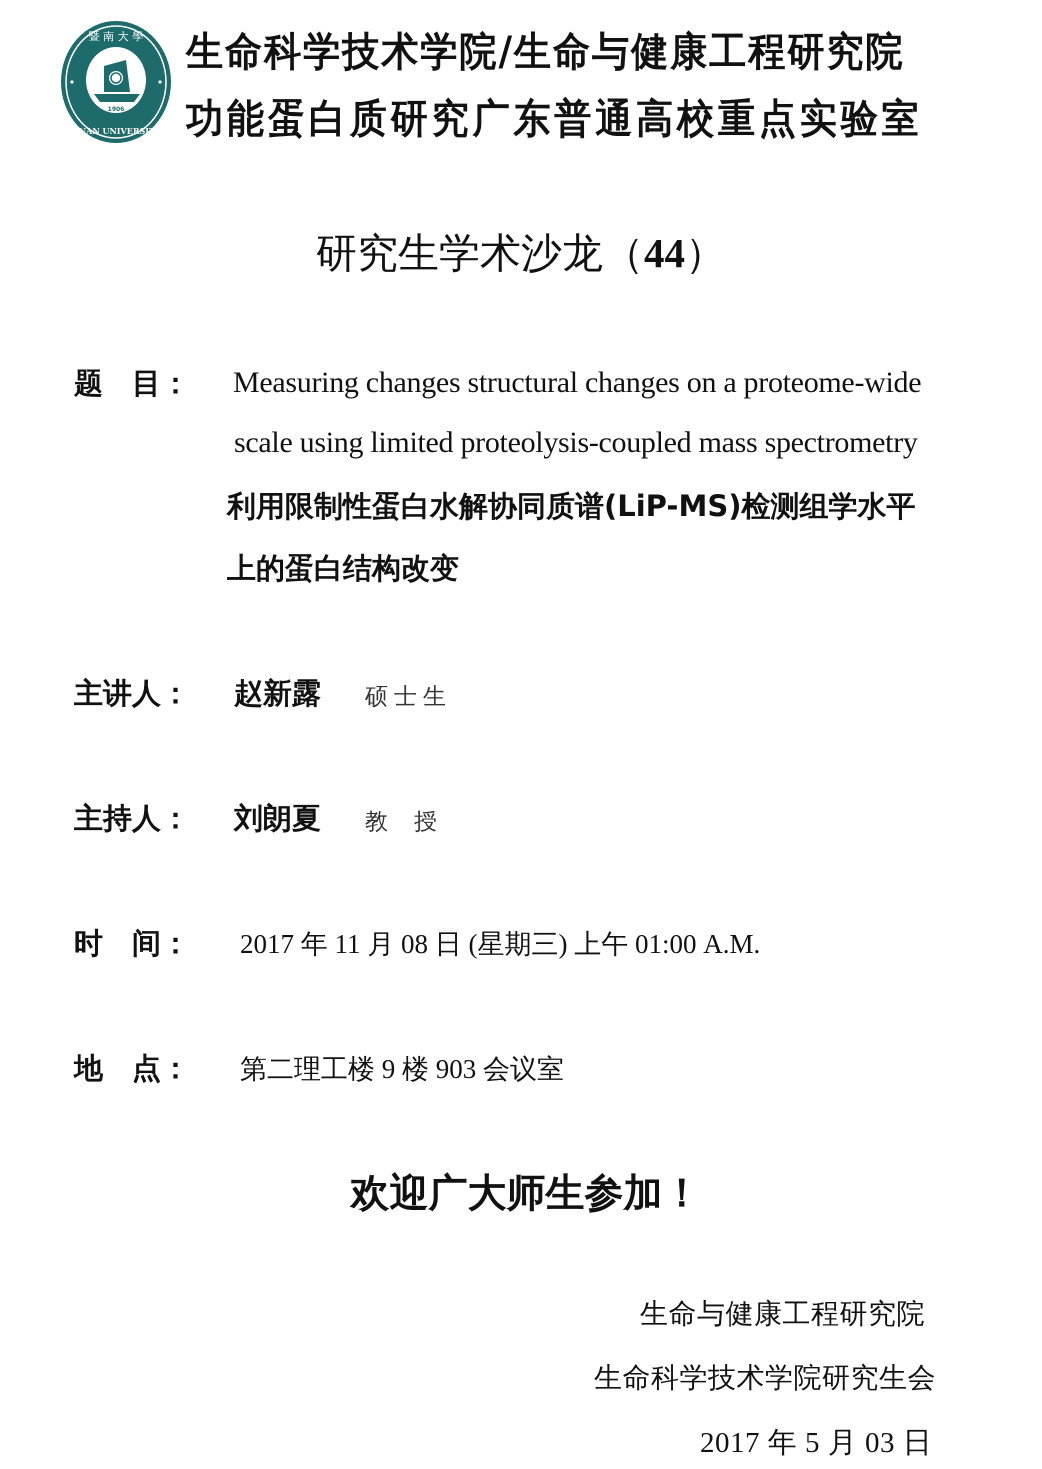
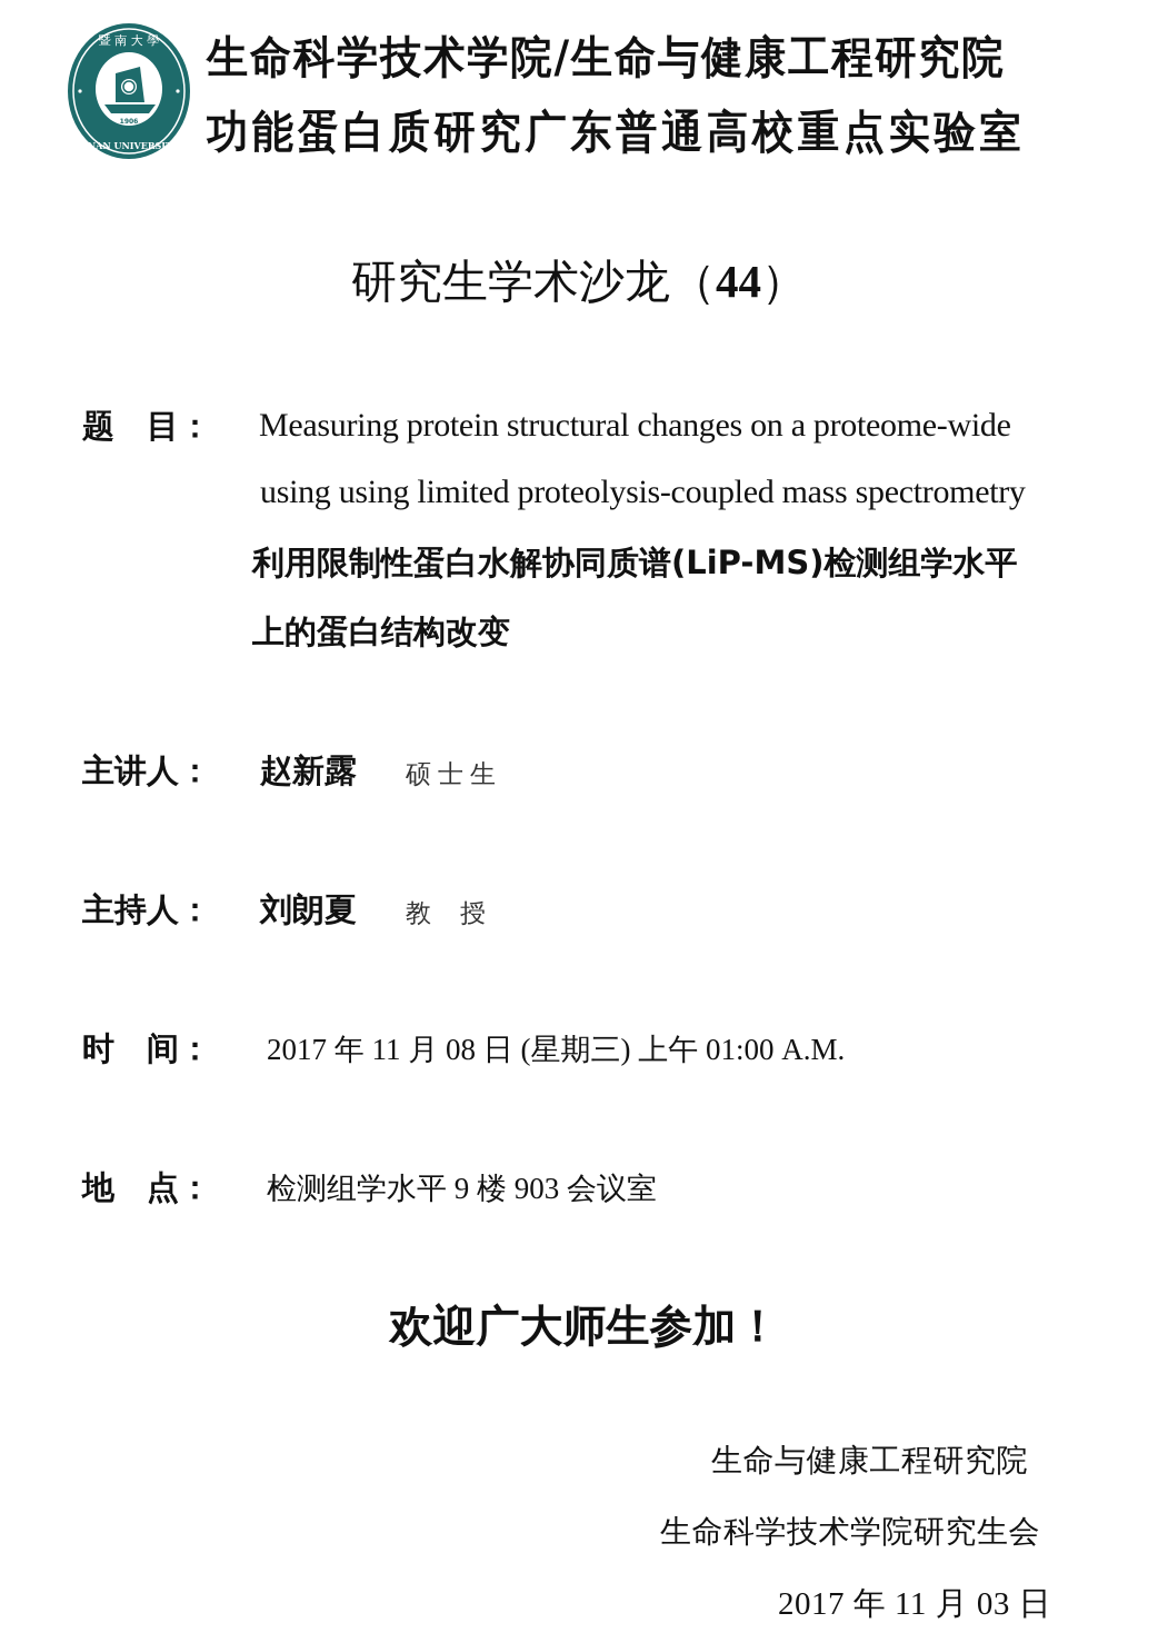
  暨 南 大 學
  JINAN UNIVERSITY
  生命科学技术学院/生命与健康工程研究院
  功能蛋白质研究广东普通高校重点实验室
  研究生学术沙龙（44）
  题 目：
- Measuring changes structural changes on a proteome-wide
+ Measuring protein structural changes on a proteome-wide
- scale using limited proteolysis-coupled mass spectrometry
+ using using limited proteolysis-coupled mass spectrometry
  利用限制性蛋白水解协同质谱(LiP-MS)检测组学水平
  上的蛋白结构改变
  主讲人：
  赵新露
  硕士生
  主持人：
  刘朗夏
  教授
  时 间：
  2017 年 11 月 08 日 (星期三) 上午 01:00 A.M.
  地 点：
- 第二理工楼 9 楼 903 会议室
+ 检测组学水平 9 楼 903 会议室
  欢迎广大师生参加！
  生命与健康工程研究院
  生命科学技术学院研究生会
- 2017 年 5 月 03 日
+ 2017 年 11 月 03 日
